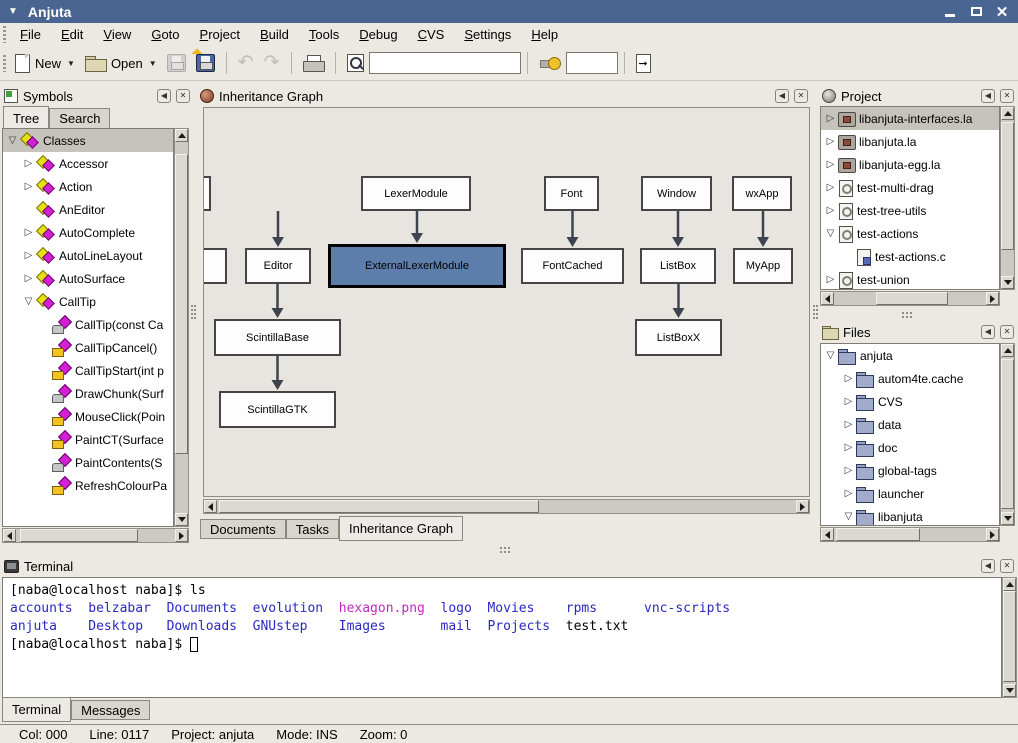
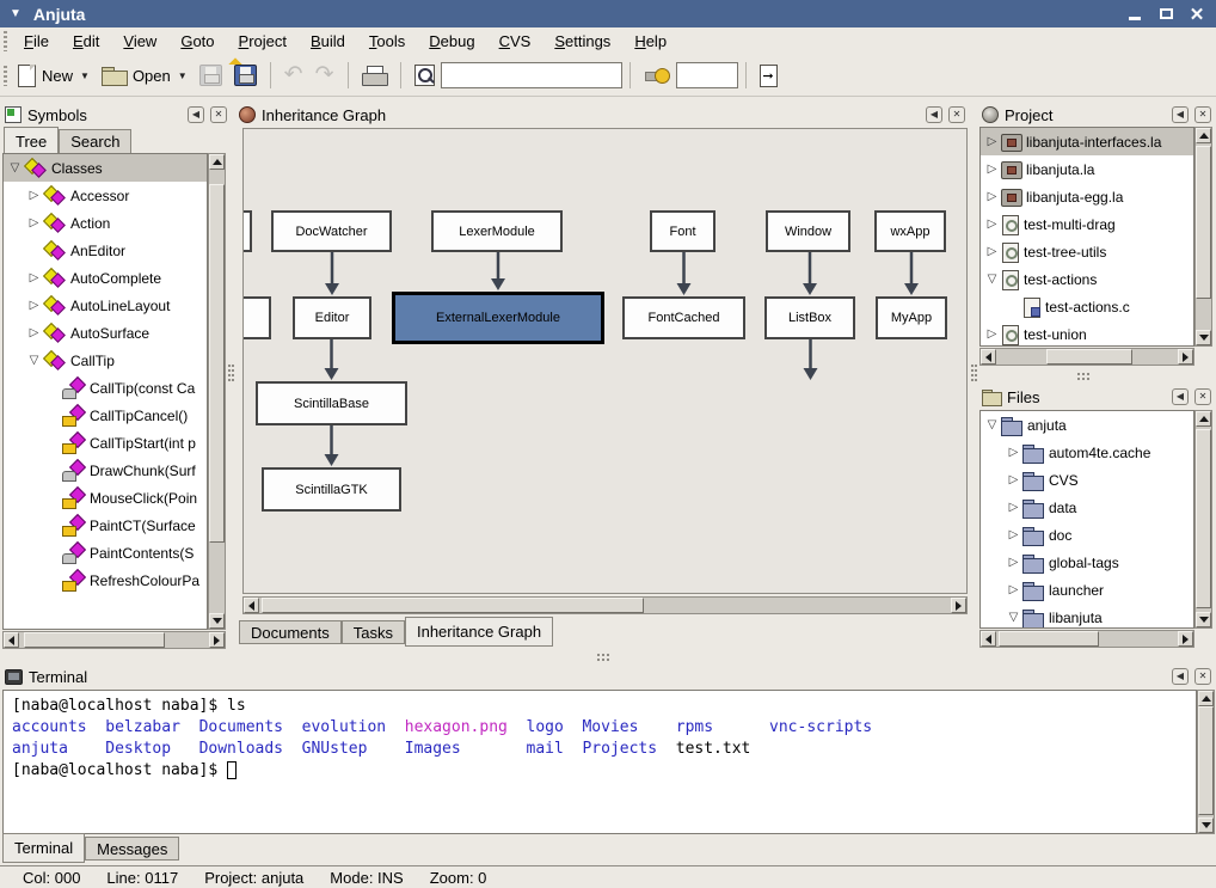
  ▼
  Anjuta
  ✕
  File
  Edit
  View
  Goto
  Project
  Build
  Tools
  Debug
  CVS
  Settings
  Help
  New
  ▼
  Open
  ▼
  ↶
  ↷
  ➞
  Symbols
  ◀
  ✕
  Tree
  Search
  ▽
  Classes
  ▷
  Accessor
  ▷
  Action
  AnEditor
  ▷
  AutoComplete
  ▷
  AutoLineLayout
  ▷
  AutoSurface
  ▽
  CallTip
  CallTip(const Ca
  CallTipCancel()
  CallTipStart(int p
  DrawChunk(Surf
  MouseClick(Poin
  PaintCT(Surface
  PaintContents(S
  RefreshColourPa
  Inheritance Graph
  ◀
  ✕
+ DocWatcher
  LexerModule
  Font
  Window
  wxApp
  Editor
  ExternalLexerModule
  FontCached
  ListBox
  MyApp
  ScintillaBase
- ListBoxX
  ScintillaGTK
  Documents
  Tasks
  Inheritance Graph
  Project
  ◀
  ✕
  ▷
  libanjuta-interfaces.la
  ▷
  libanjuta.la
  ▷
  libanjuta-egg.la
  ▷
  test-multi-drag
  ▷
  test-tree-utils
  ▽
  test-actions
  test-actions.c
  ▷
  test-union
  Files
  ◀
  ✕
  ▽
  anjuta
  ▷
  autom4te.cache
  ▷
  CVS
  ▷
  data
  ▷
  doc
  ▷
  global-tags
  ▷
  launcher
  ▽
  libanjuta
  Terminal
  ◀
  ✕
  [naba@localhost naba]$ ls
  accounts belzabar Documents evolution hexagon.png logo Movies rpms vnc-scripts
  anjuta Desktop Downloads GNUstep Images mail Projects test.txt
  [naba@localhost naba]$
  Terminal
  Messages
  Col: 000
  Line: 0117
  Project: anjuta
  Mode: INS
  Zoom: 0
